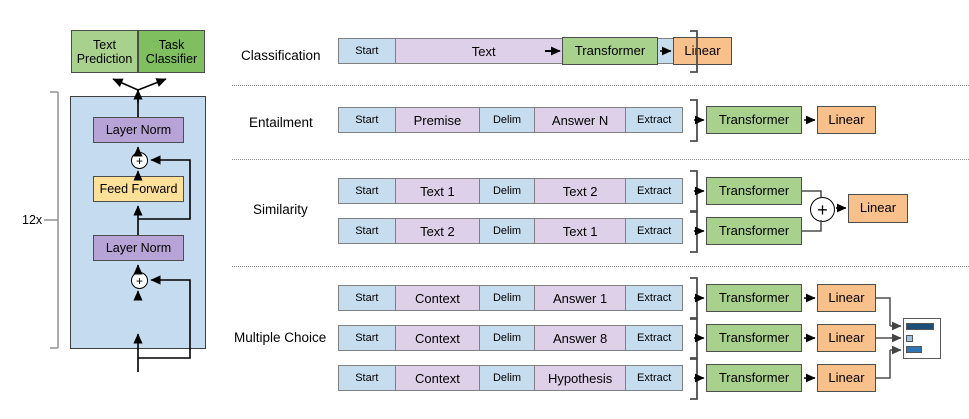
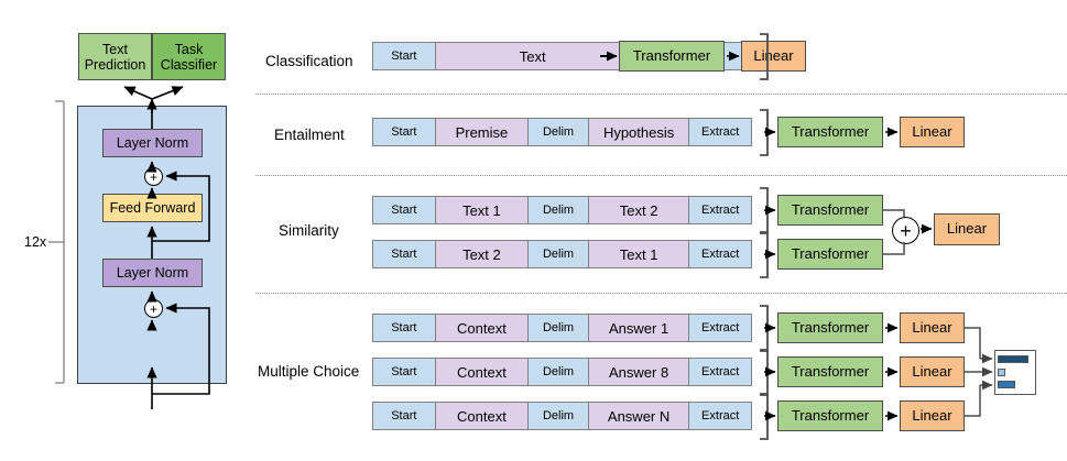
  Text
  Prediction
  Task
  Classifier
  Layer Norm
  Feed Forward
  Layer Norm
  12x
  +
  +
  Classification
  Entailment
  Similarity
  Multiple Choice
  Start
  Text
  Transformer
  Linear
  Start
  Premise
  Delim
- Answer N
+ Hypothesis
  Extract
  Transformer
  Linear
  Start
  Text 1
  Delim
  Text 2
  Extract
  Transformer
  Start
  Text 2
  Delim
  Text 1
  Extract
  Transformer
  +
  Linear
  Start
  Context
  Delim
  Answer 1
  Extract
  Transformer
  Linear
  Start
  Context
  Delim
  Answer 8
  Extract
  Transformer
  Linear
  Start
  Context
  Delim
- Hypothesis
+ Answer N
  Extract
  Transformer
  Linear
